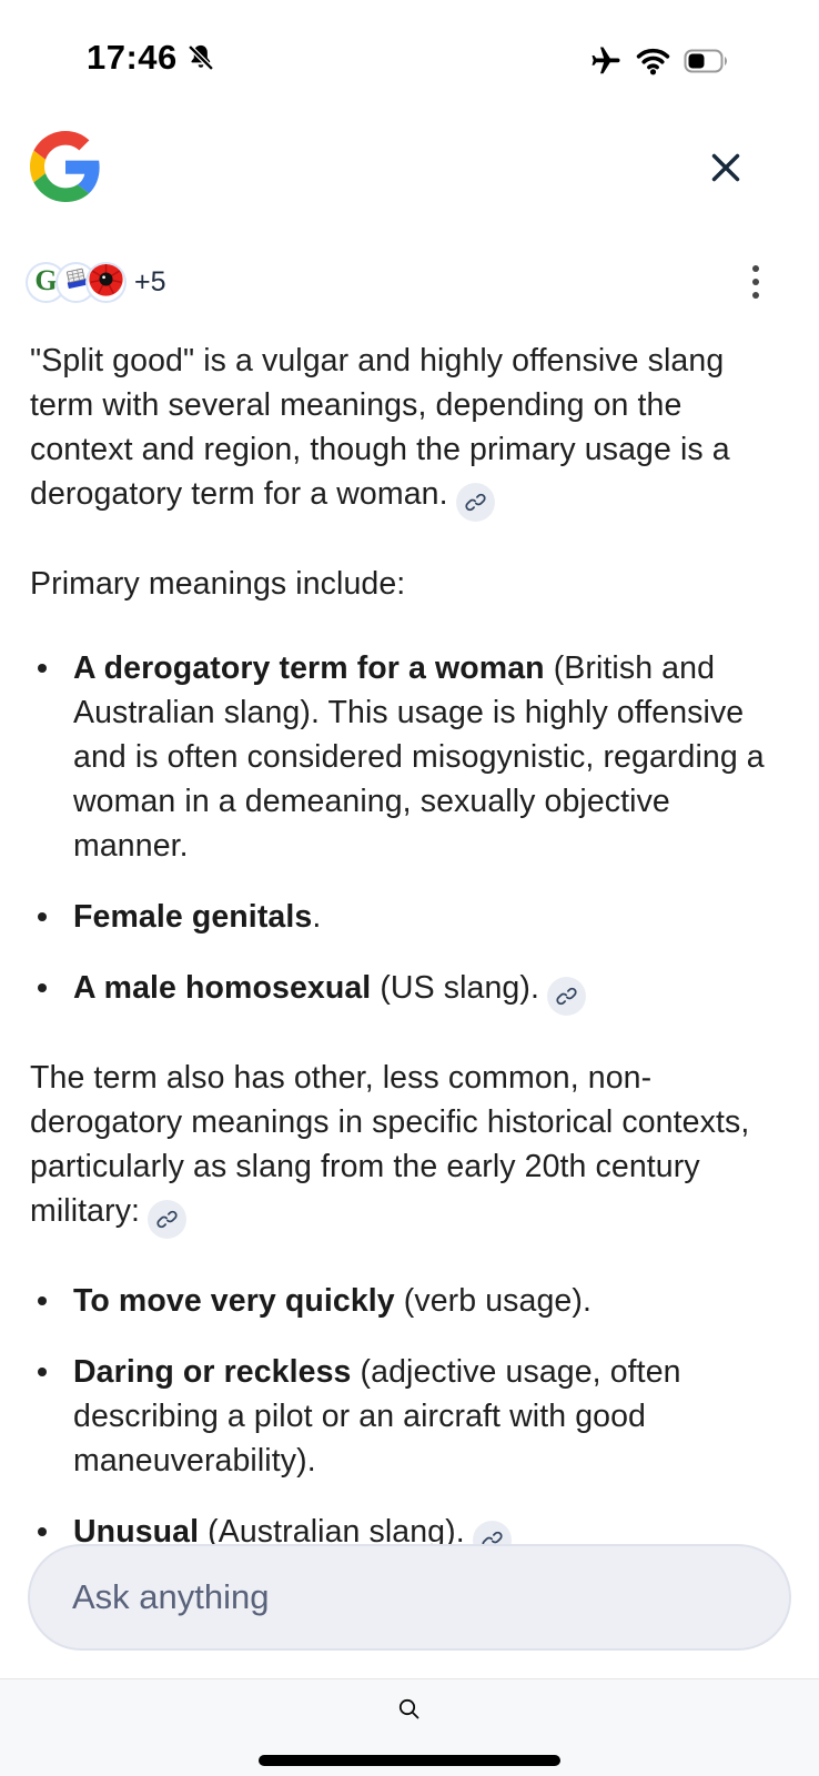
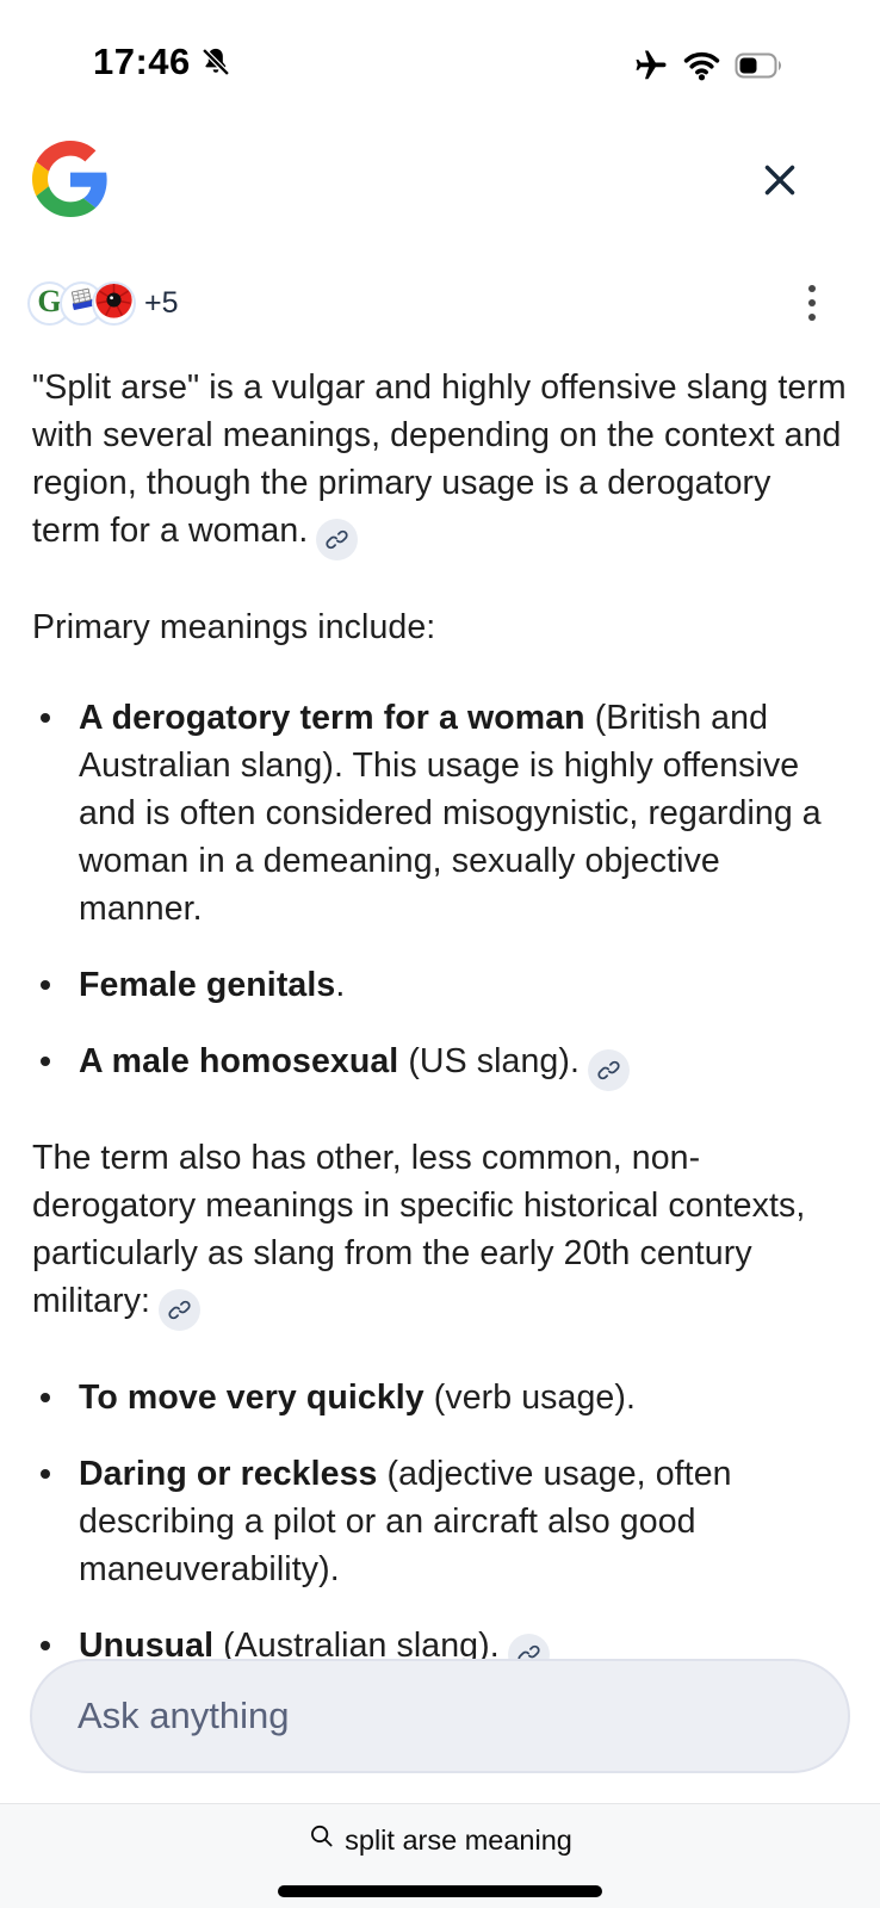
  17:46
  G
  +5
- "Split good" is a vulgar and highly offensive slang term with several meanings, depending on the context and region, though the primary usage is a derogatory term for a woman.
+ "Split arse" is a vulgar and highly offensive slang term with several meanings, depending on the context and region, though the primary usage is a derogatory term for a woman.
  Primary meanings include:
  A derogatory term for a woman (British and Australian slang). This usage is highly offensive and is often considered misogynistic, regarding a woman in a demeaning, sexually objective manner.
  Female genitals.
  A male homosexual (US slang).
  The term also has other, less common, non-derogatory meanings in specific historical contexts, particularly as slang from the early 20th century military:
  To move very quickly (verb usage).
- Daring or reckless (adjective usage, often describing a pilot or an aircraft with good maneuverability).
+ Daring or reckless (adjective usage, often describing a pilot or an aircraft also good maneuverability).
  Unusual (Australian slang).
  Ask anything
+ split arse meaning
